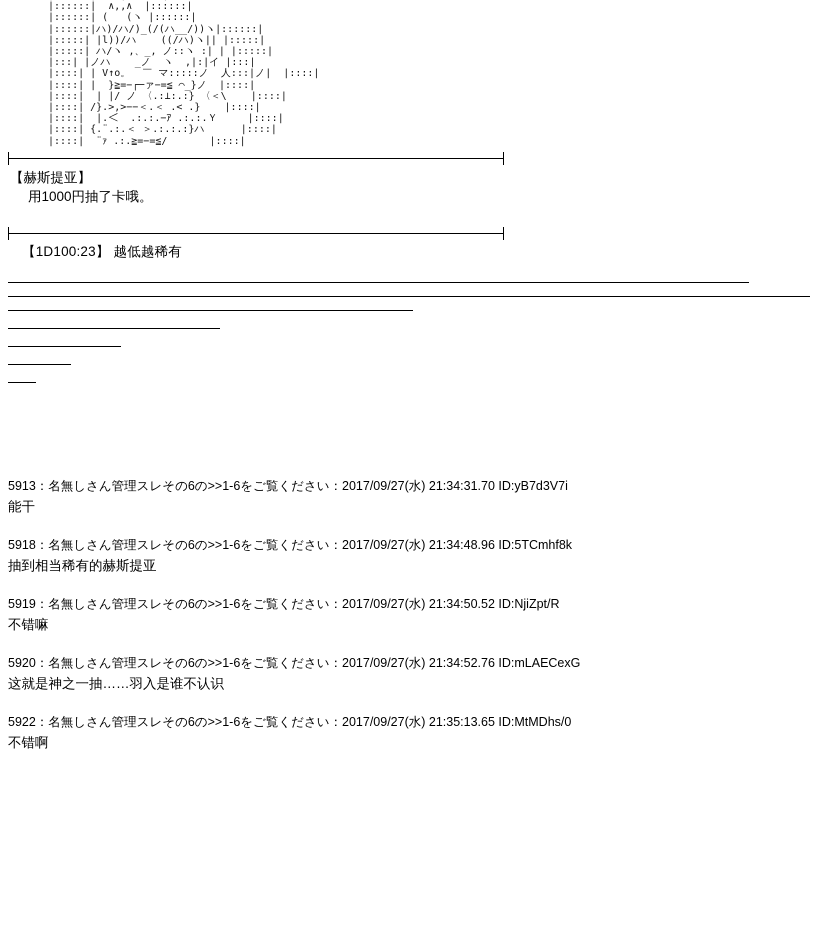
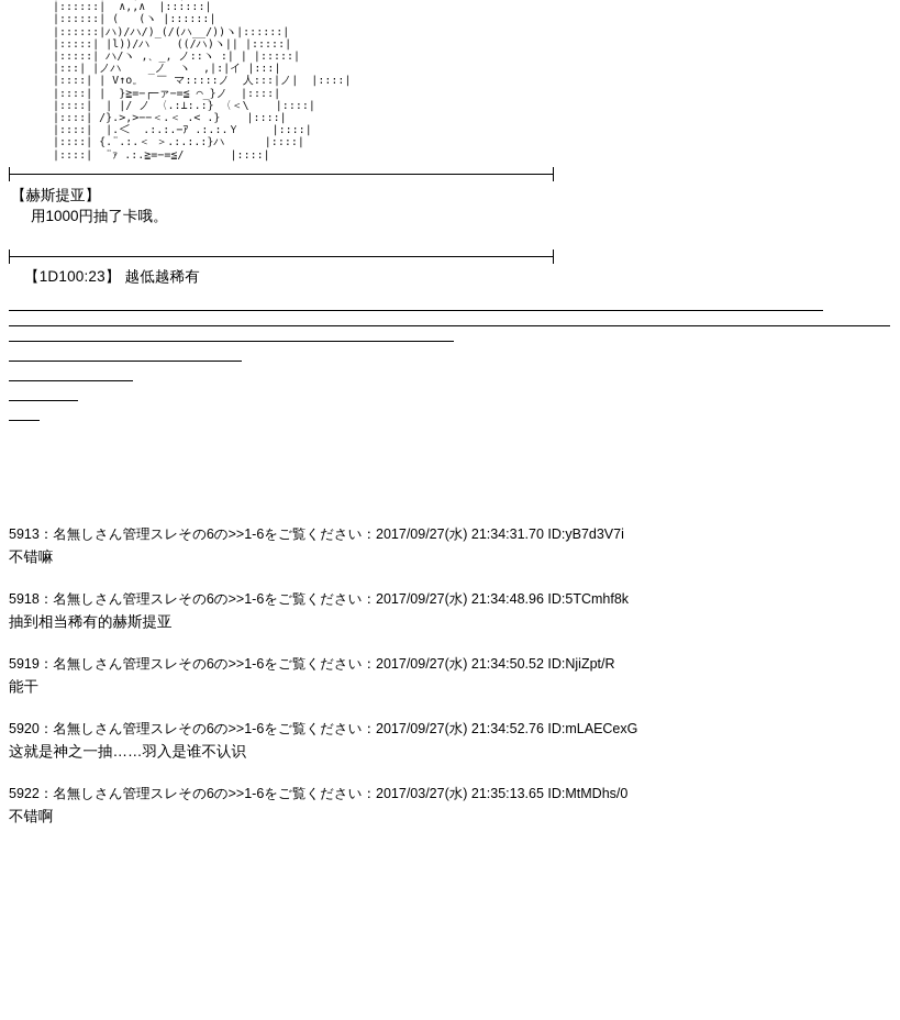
  |::::::| ∧,,∧ |::::::|
  |::::::| ( (ヽ |::::::|
  |::::::|ハ)/ハ/)_(/(ハ__/))ヽ|::::::|
  |:::::| |l))/ハ ((/ハ)ヽ|| |:::::|
  |:::::| ハ/ヽ ,、_, ノ::ヽ :| | |:::::|
  |:::| |ノハ _ノ ヽ ,|:|イ |:::|
  |::::| | V↑o。 ￣ マ:::::ノ 人:::|ノ| |::::|
  |::::| | }≧=−┌─ァ−=≦ ⌒_}ノ |::::|
  |::::| | |/ ノ 〈.:⊥:.:} 〈＜\ |::::|
  |::::| /}.>,>−−＜.＜ .< .} |::::|
  |::::| |.＜ .:.:.−ｱ .:.:.Ｙ |::::|
  |::::| {.¨.:.＜ ＞.:.:.:}ハ |::::|
  |::::| ¨ｧ .:.≧=−=≦/ |::::|
  【赫斯提亚】
  用1000円抽了卡哦。
  【1D100:23】 越低越稀有
  5913：名無しさん管理スレその6の>>1-6をご覧ください：2017/09/27(水) 21:34:31.70 ID:yB7d3V7i
- 能干
+ 不错嘛
  5918：名無しさん管理スレその6の>>1-6をご覧ください：2017/09/27(水) 21:34:48.96 ID:5TCmhf8k
  抽到相当稀有的赫斯提亚
  5919：名無しさん管理スレその6の>>1-6をご覧ください：2017/09/27(水) 21:34:50.52 ID:NjiZpt/R
- 不错嘛
+ 能干
  5920：名無しさん管理スレその6の>>1-6をご覧ください：2017/09/27(水) 21:34:52.76 ID:mLAECexG
  这就是神之一抽……羽入是谁不认识
- 5922：名無しさん管理スレその6の>>1-6をご覧ください：2017/09/27(水) 21:35:13.65 ID:MtMDhs/0
+ 5922：名無しさん管理スレその6の>>1-6をご覧ください：2017/03/27(水) 21:35:13.65 ID:MtMDhs/0
  不错啊
